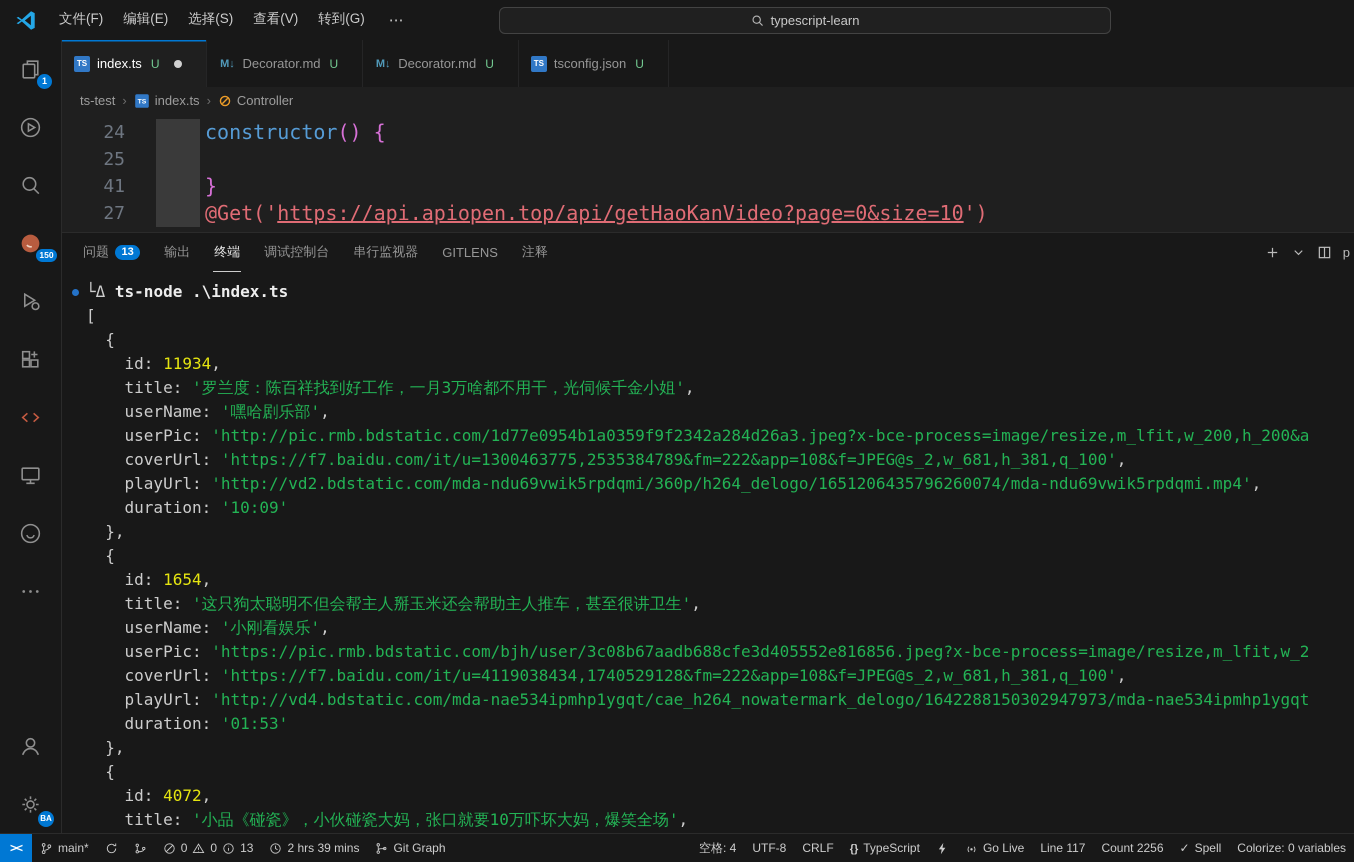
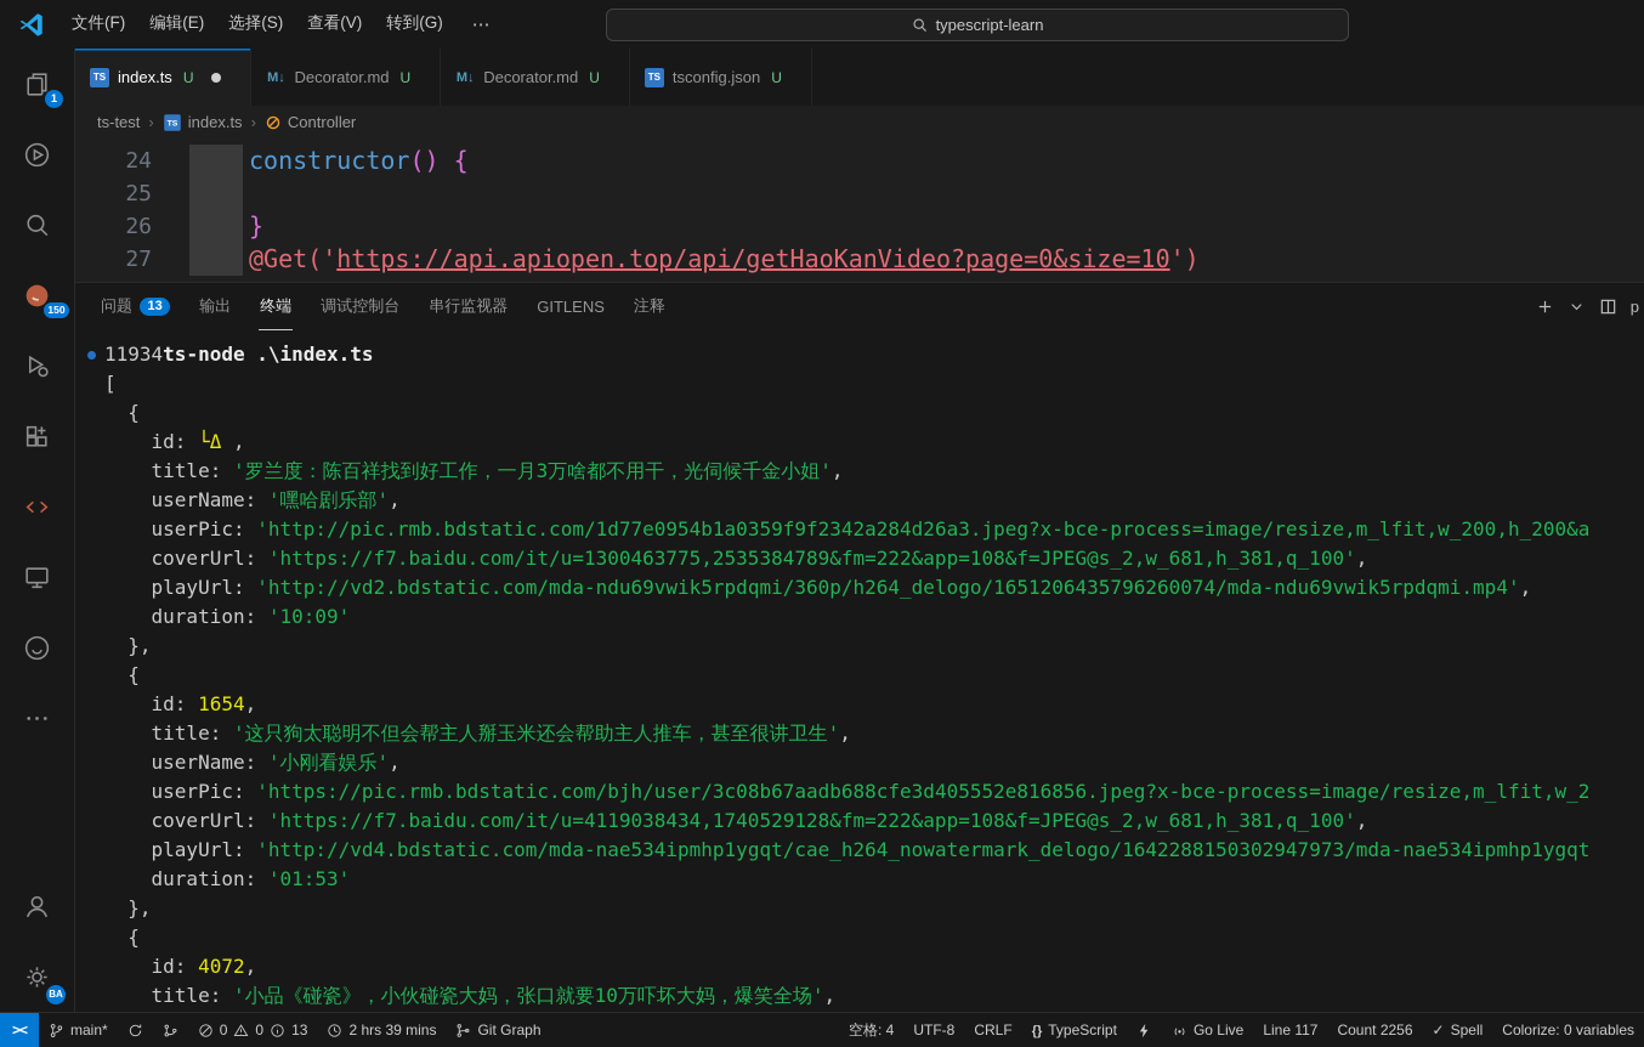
  文件(F)
  编辑(E)
  选择(S)
  查看(V)
  转到(G)
  ⋯
  typescript-learn
  1
  150
  BA
  index.ts
  U
  Decorator.md
  U
  Decorator.md
  U
  tsconfig.json
  U
  ts-test
  index.ts
  Controller
  24
  constructor() {
  25
- 41
+ 26
  }
  27
  @Get('https://api.apiopen.top/api/getHaoKanVideo?page=0&size=10')
  问题
  13
  输出
  终端
  调试控制台
  串行监视器
  GITLENS
  注释
  p
- └Δ ts-node .\index.ts
+ 11934ts-node .\index.ts
  [
  {
- id: 11934,
+ id: └Δ ,
  title: '罗兰度：陈百祥找到好工作，一月3万啥都不用干，光伺候千金小姐',
  userName: '嘿哈剧乐部',
  userPic: 'http://pic.rmb.bdstatic.com/1d77e0954b1a0359f9f2342a284d26a3.jpeg?x-bce-process=image/resize,m_lfit,w_200,h_200&a
  coverUrl: 'https://f7.baidu.com/it/u=1300463775,2535384789&fm=222&app=108&f=JPEG@s_2,w_681,h_381,q_100',
  playUrl: 'http://vd2.bdstatic.com/mda-ndu69vwik5rpdqmi/360p/h264_delogo/1651206435796260074/mda-ndu69vwik5rpdqmi.mp4',
  duration: '10:09'
  },
  {
  id: 1654,
  title: '这只狗太聪明不但会帮主人掰玉米还会帮助主人推车，甚至很讲卫生',
  userName: '小刚看娱乐',
  userPic: 'https://pic.rmb.bdstatic.com/bjh/user/3c08b67aadb688cfe3d405552e816856.jpeg?x-bce-process=image/resize,m_lfit,w_2
  coverUrl: 'https://f7.baidu.com/it/u=4119038434,1740529128&fm=222&app=108&f=JPEG@s_2,w_681,h_381,q_100',
  playUrl: 'http://vd4.bdstatic.com/mda-nae534ipmhp1ygqt/cae_h264_nowatermark_delogo/1642288150302947973/mda-nae534ipmhp1ygqt
  duration: '01:53'
  },
  {
  id: 4072,
  title: '小品《碰瓷》，小伙碰瓷大妈，张口就要10万吓坏大妈，爆笑全场',
  main*
  0
  0
  13
  2 hrs 39 mins
  Git Graph
  空格: 4
  UTF-8
  CRLF
  TypeScript
  Go Live
  Line 117
  Count 2256
  Spell
  Colorize: 0 variables
